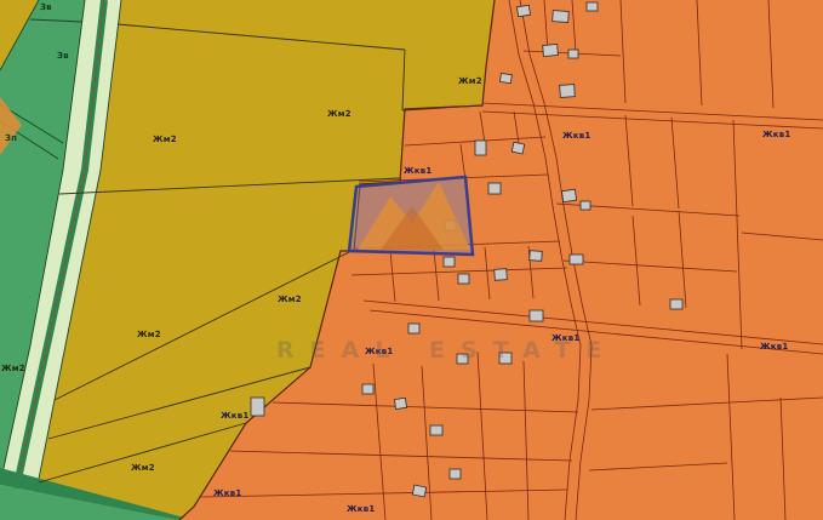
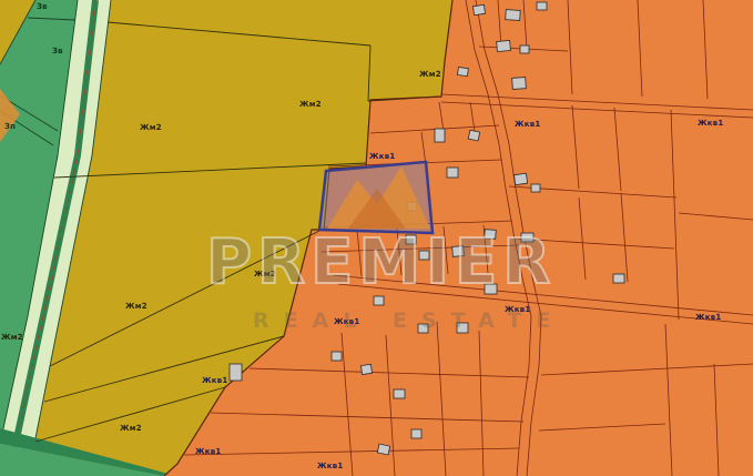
  Зв
  Зв
  Зп
  Жм2
  Жм2
  Жм2
  Жм2
  Жм2
  Жм2
  Жм2
  Жкв1
  Жкв1
  Жкв1
  Жкв1
  Жкв1
  Жкв1
  Жкв1
  Жкв1
  Жкв1
+ PREMIER
  REAL ESTATE
